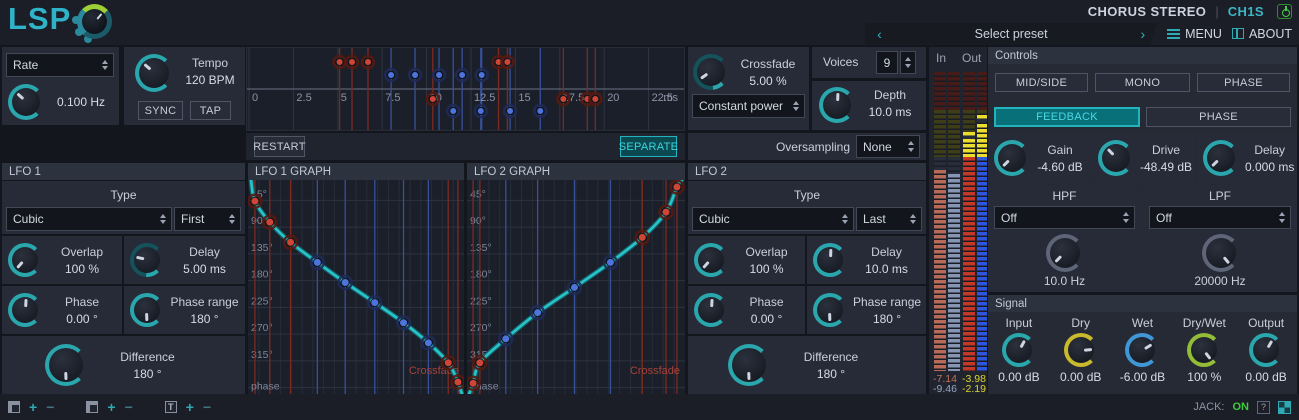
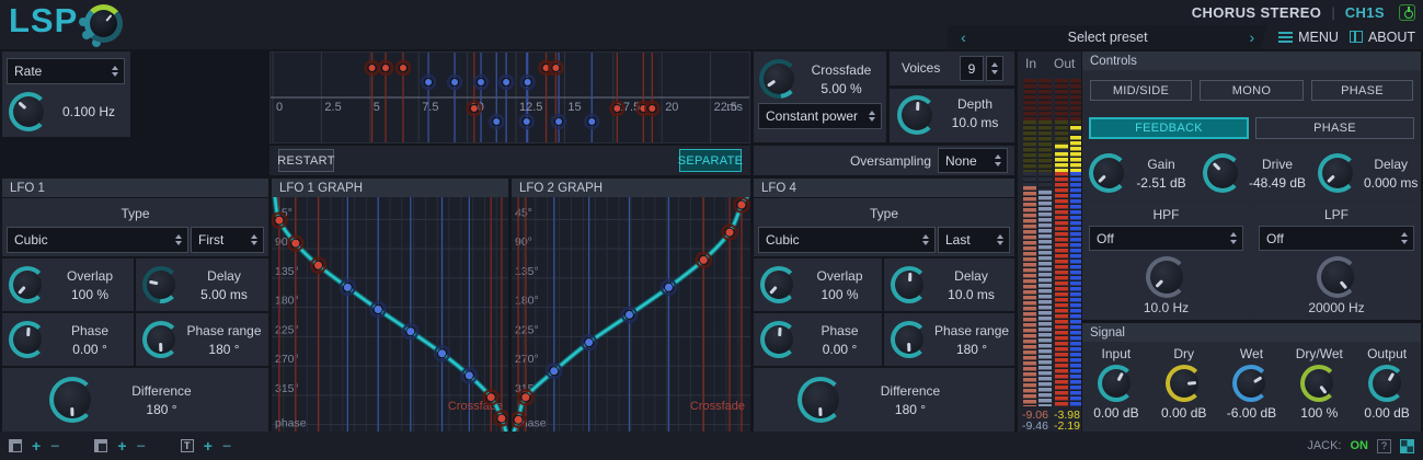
  LSP
  CHORUS STEREO
  |
  CH1S
  ‹
  Select preset
  ›
  MENU
  ABOUT
  Rate
  0.100 Hz
- Tempo
- 120 BPM
- SYNC
- TAP
  0
  2.5
  5
  7.5
  12.5
  15
  20
  22.5
  ms
  RESTART
  SEPARATE
  Crossfade
  5.00 %
  Constant power
  Voices
  9
  Depth
  10.0 ms
  Oversampling
  None
  LFO 1
  Type
  Cubic
  First
  Overlap
  100 %
  Delay
  5.00 ms
  Phase
  0.00 °
  Phase range
  180 °
  Difference
  180 °
  LFO 1 GRAPH
  90°
  135°
  180°
  225°
  270°
  315°
  phase
  Crossfade
  LFO 2 GRAPH
  35°
  80°
  25°
  70°
  Crossfade
- LFO 2
+ LFO 4
  Type
  Cubic
  Last
  Overlap
  100 %
  Delay
  10.0 ms
  Phase
  0.00 °
  Phase range
  180 °
  Difference
  180 °
  In
  Out
- -7.14
+ -9.06
  -9.46
  -3.98
  -2.19
  Controls
  MID/SIDE
  MONO
  PHASE
  FEEDBACK
  PHASE
  Gain
- -4.60 dB
+ -2.51 dB
  Drive
  -48.49 dB
  Delay
  0.000 ms
  HPF
  Off
  10.0 Hz
  LPF
  Off
  20000 Hz
  Signal
  Input
  0.00 dB
  Dry
  0.00 dB
  Wet
  -6.00 dB
  Dry/Wet
  100 %
  Output
  0.00 dB
  +
  −
  +
  −
  T
  +
  −
  JACK:
  ON
  ?
